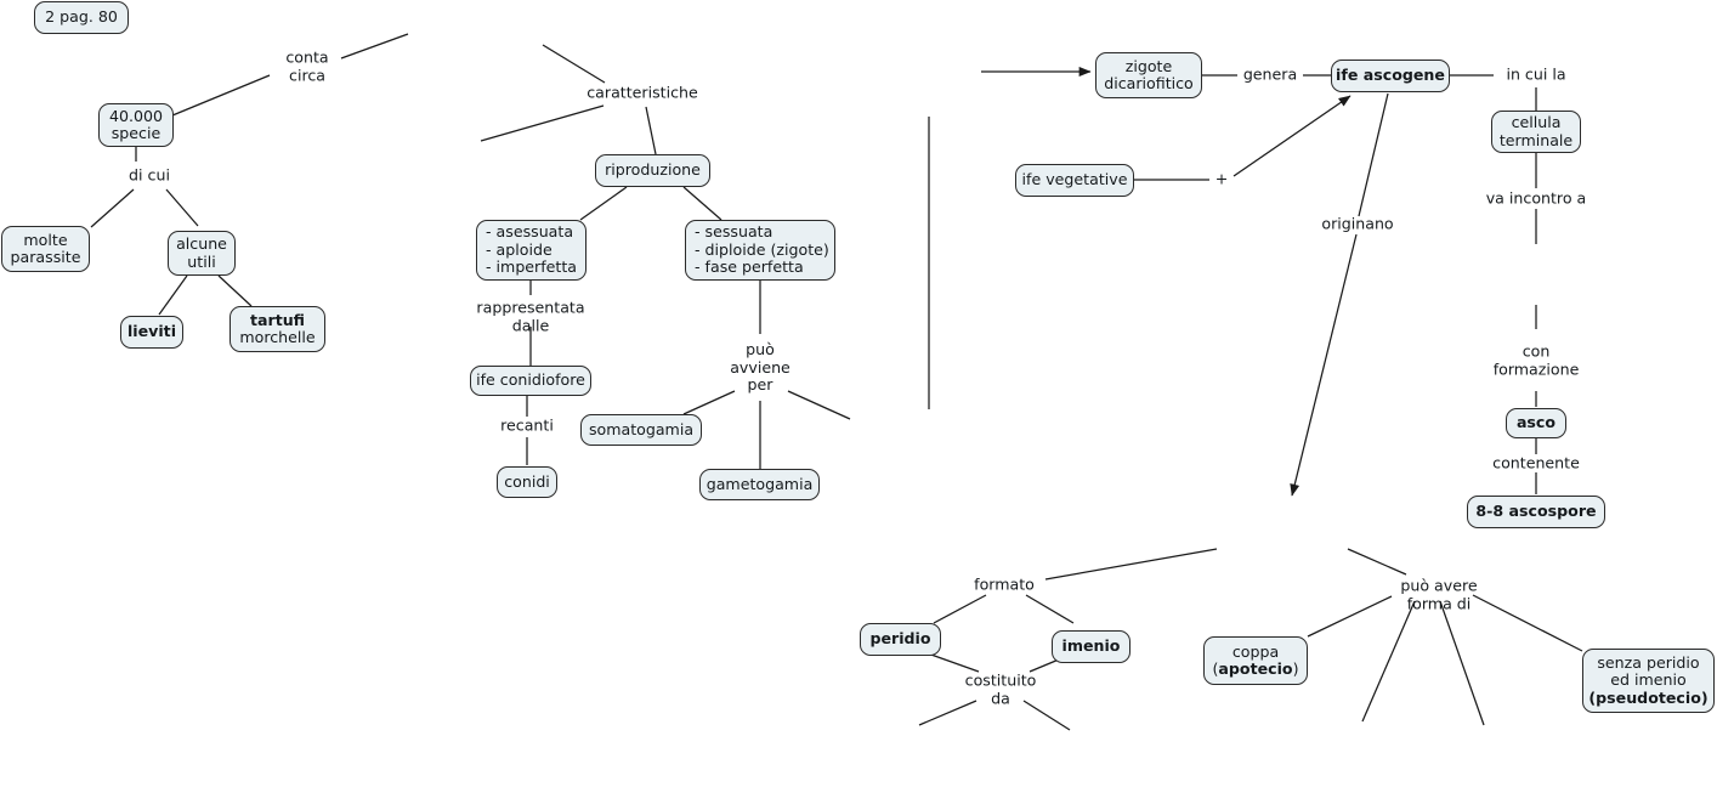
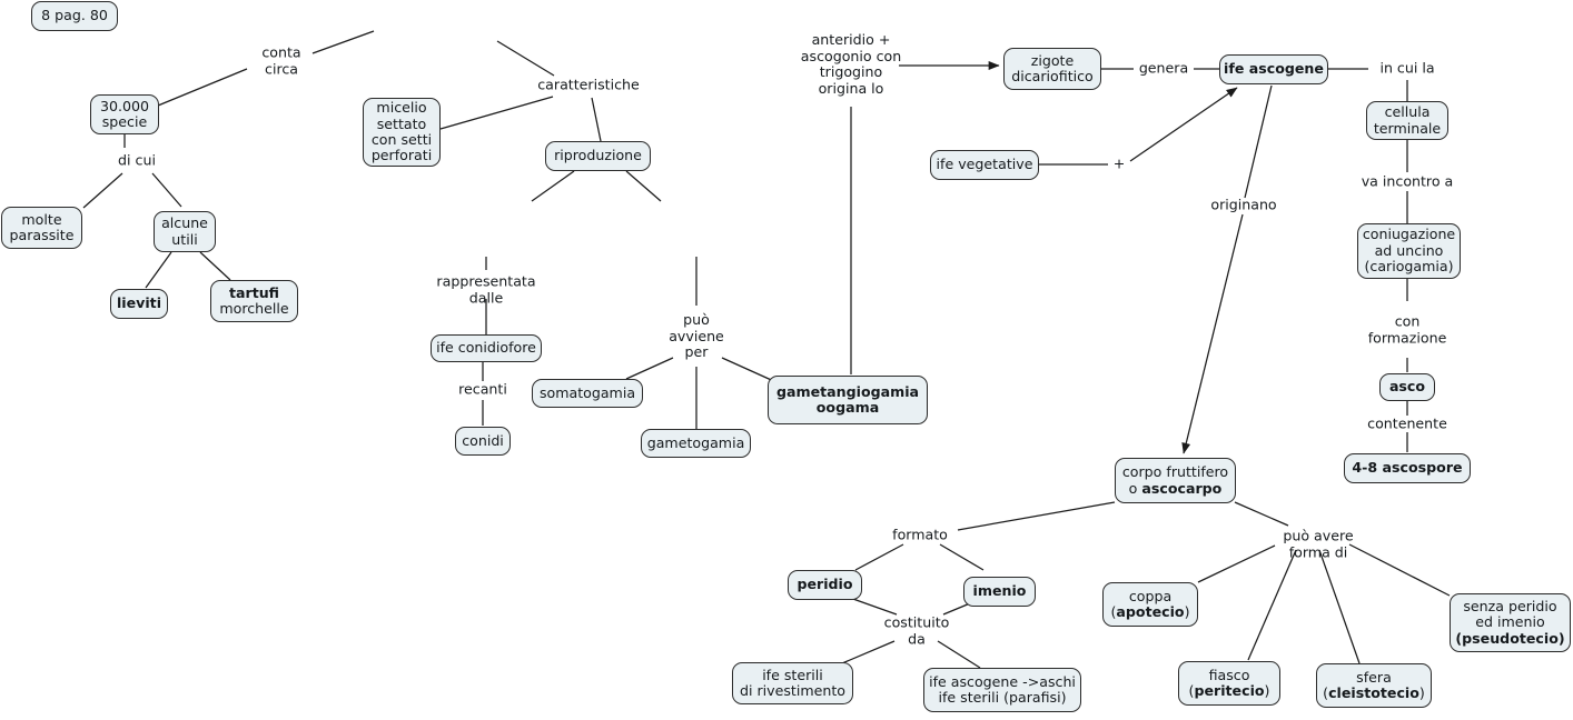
- 2 pag. 80
+ 8 pag. 80
- 40.000
+ 30.000
  specie
  molte
  parassite
  alcune
  utili
  lieviti
  tartufi
  morchelle
+ micelio
+ settato
+ con setti
+ perforati
  riproduzione
- - asessuata
- - aploide
- - imperfetta
- - sessuata
- - diploide (zigote)
- - fase perfetta
  ife conidiofore
  conidi
  somatogamia
  gametogamia
+ gametangiogamia
+ oogama
  zigote
  dicariofitico
  ife vegetative
  ife ascogene
  cellula
  terminale
+ coniugazione
+ ad uncino
+ (cariogamia)
  asco
- 8-8 ascospore
+ 4-8 ascospore
+ corpo fruttifero
+ o ascocarpo
  peridio
  imenio
+ ife sterili
+ di rivestimento
+ ife ascogene ->aschi
+ ife sterili (parafisi)
  coppa
  (apotecio)
+ fiasco
+ (peritecio)
+ sfera
+ (cleistotecio)
  senza peridio
  ed imenio
  (pseudotecio)
  conta
  circa
  di cui
  caratteristiche
  rappresentata
  dalle
  recanti
  può
  avviene
  per
+ anteridio +
+ ascogonio con
+ trigogino
+ origina lo
  genera
  +
  originano
  in cui la
  va incontro a
  con
  formazione
  contenente
  formato
  costituito
  da
  può avere
  forma di
